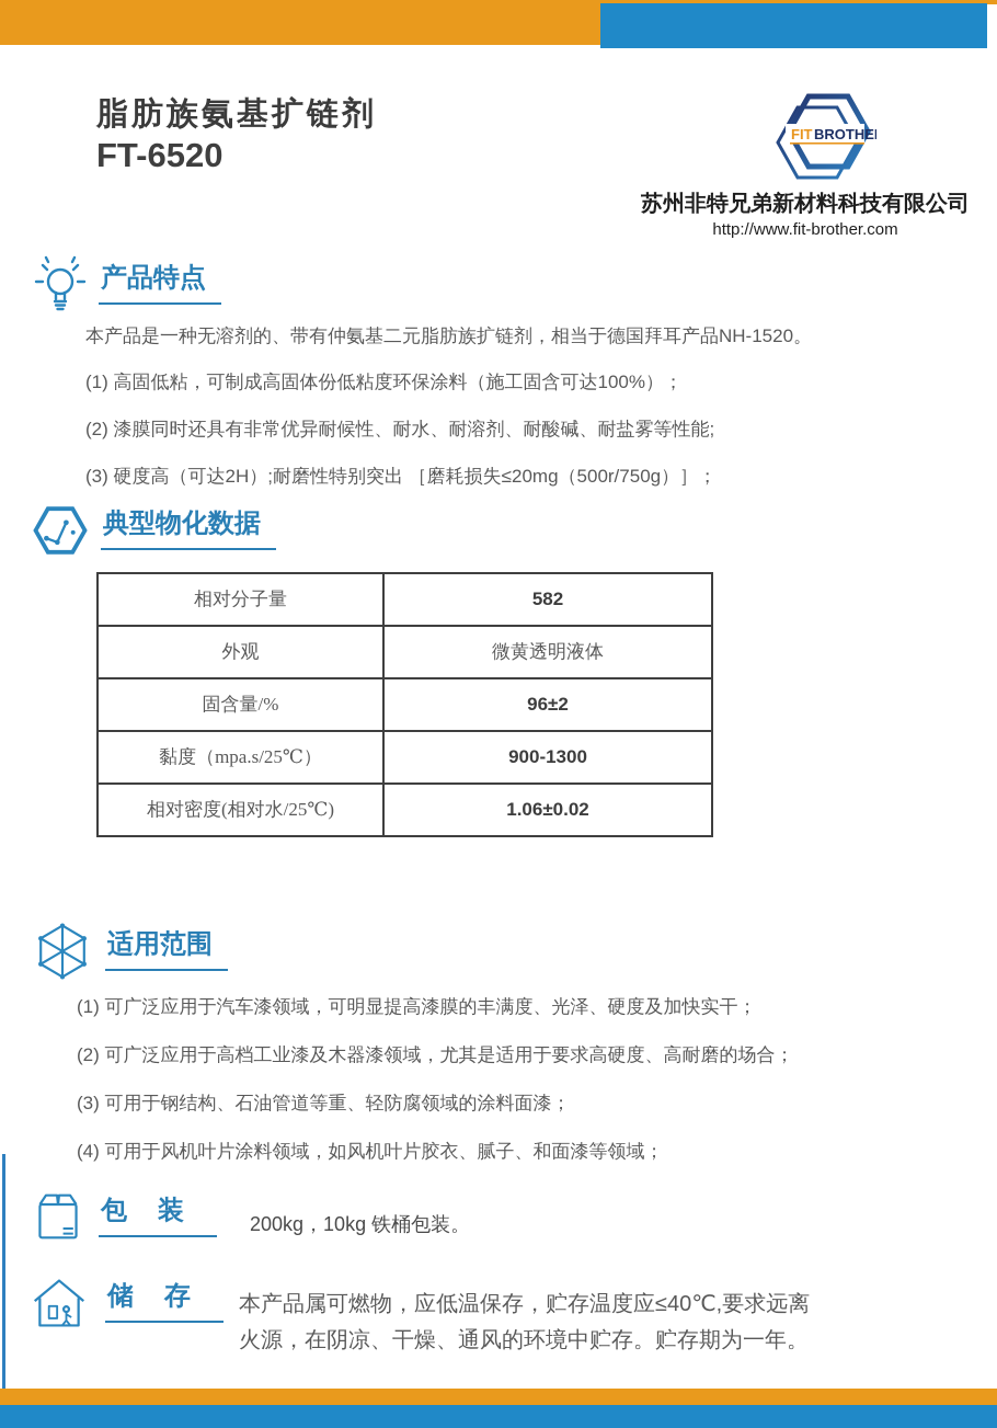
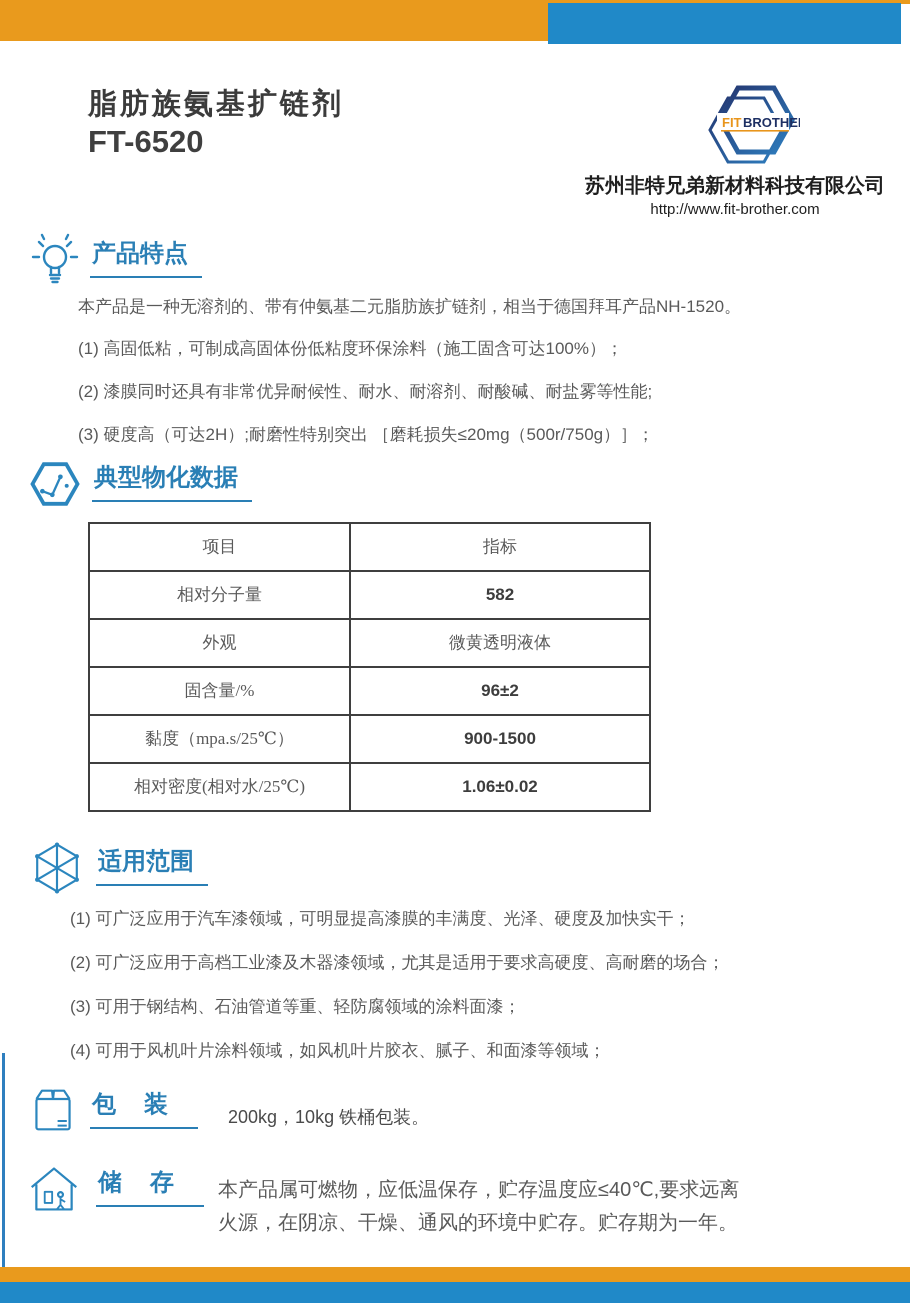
  脂肪族氨基扩链剂
  FT-6520
  FIT
  BROTHE
  苏州非特兄弟新材料科技有限公司
  http://www.fit-brother.com
  产品特点
  本产品是一种无溶剂的、带有仲氨基二元脂肪族扩链剂，相当于德国拜耳产品NH-1520。
  (1) 高固低粘，可制成高固体份低粘度环保涂料（施工固含可达100%）；
  (2) 漆膜同时还具有非常优异耐候性、耐水、耐溶剂、耐酸碱、耐盐雾等性能;
  (3) 硬度高（可达2H）;耐磨性特别突出 ［磨耗损失≤20mg（500r/750g）］；
  典型物化数据
+ 项目	指标
  相对分子量	582
  外观	微黄透明液体
  固含量/%	96±2
- 黏度（mpa.s/25℃）	900-1300
+ 黏度（mpa.s/25℃）	900-1500
  相对密度(相对水/25℃)	1.06±0.02
  适用范围
  (1) 可广泛应用于汽车漆领域，可明显提高漆膜的丰满度、光泽、硬度及加快实干；
  (2) 可广泛应用于高档工业漆及木器漆领域，尤其是适用于要求高硬度、高耐磨的场合；
  (3) 可用于钢结构、石油管道等重、轻防腐领域的涂料面漆；
  (4) 可用于风机叶片涂料领域，如风机叶片胶衣、腻子、和面漆等领域；
  包 装
  200kg，10kg 铁桶包装。
  储 存
  本产品属可燃物，应低温保存，贮存温度应≤40℃,要求远离
  火源，在阴凉、干燥、通风的环境中贮存。贮存期为一年。
